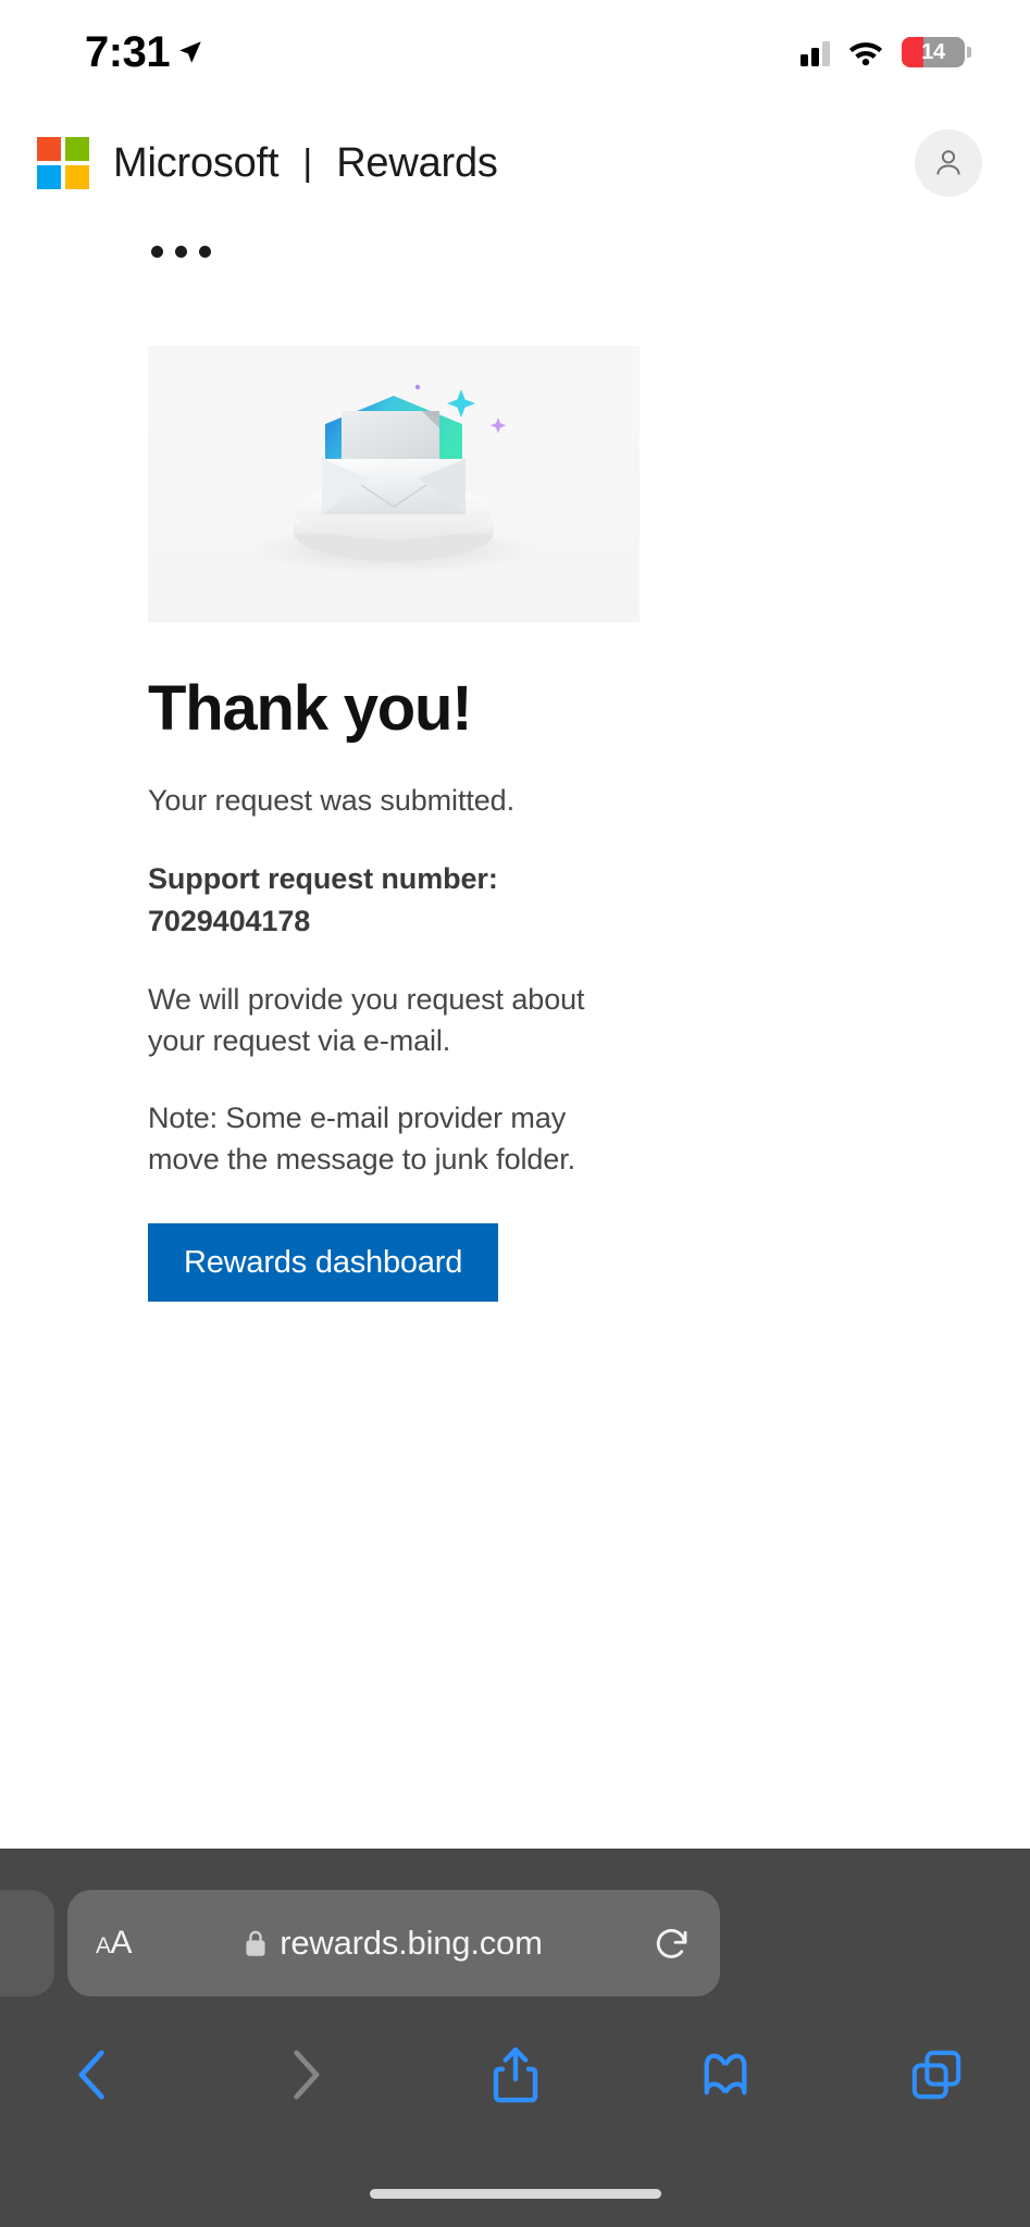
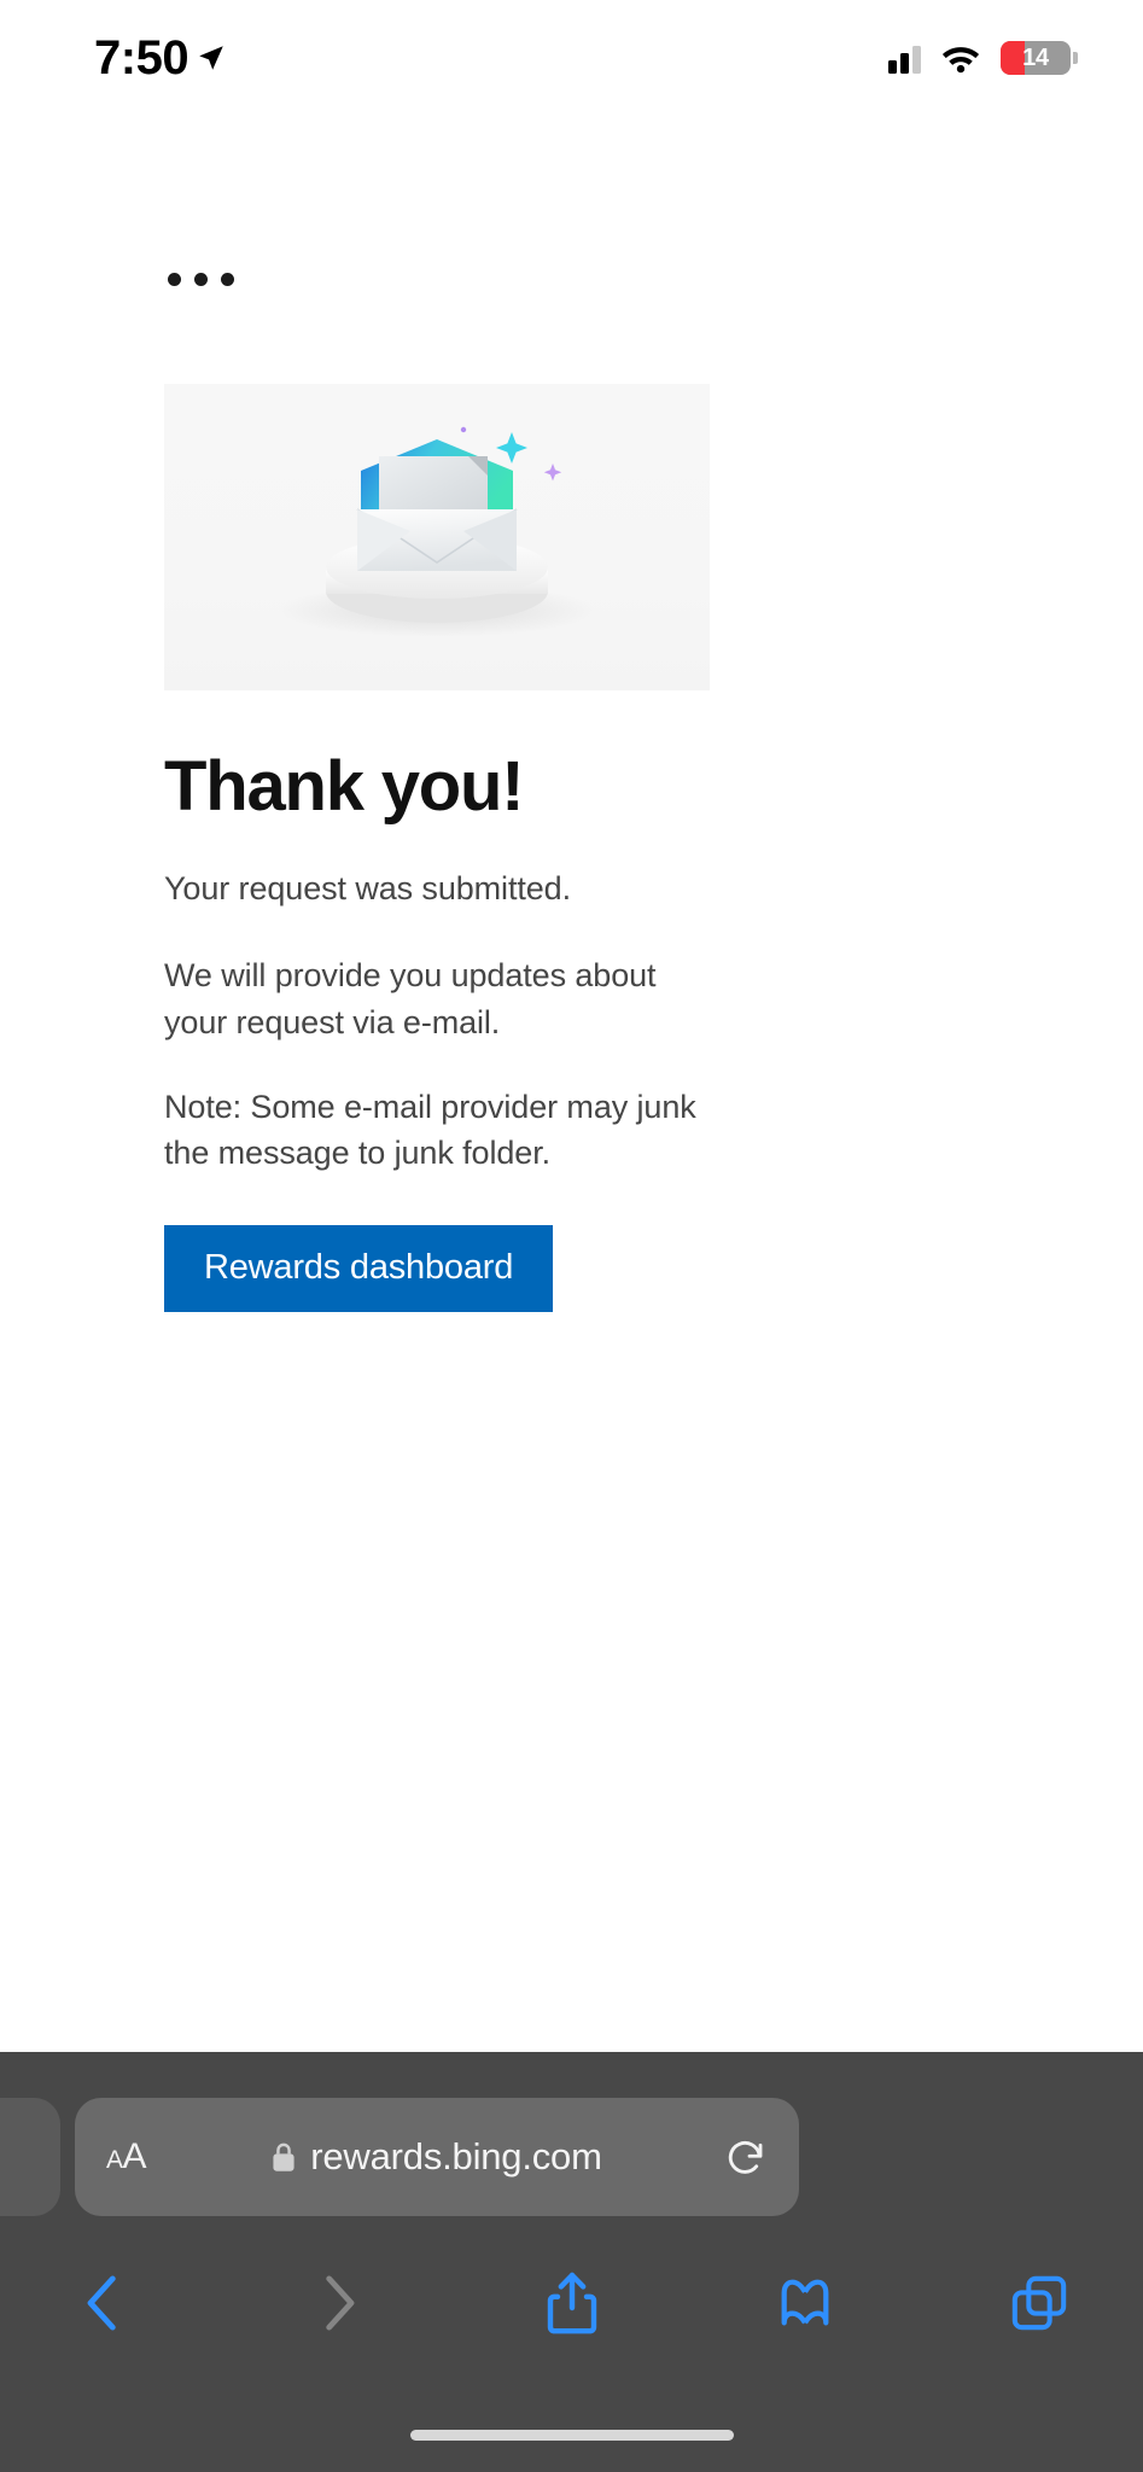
- 7:31
+ 7:50
  14
- Microsoft
- |
- Rewards
  Thank you!
  Your request was submitted.
- Support request number: 7029404178
- We will provide you request about your request via e-mail.
+ We will provide you updates about your request via e-mail.
- Note: Some e-mail provider may move the message to junk folder.
+ Note: Some e-mail provider may junk the message to junk folder.
  Rewards dashboard
  AA
  rewards.bing.com
